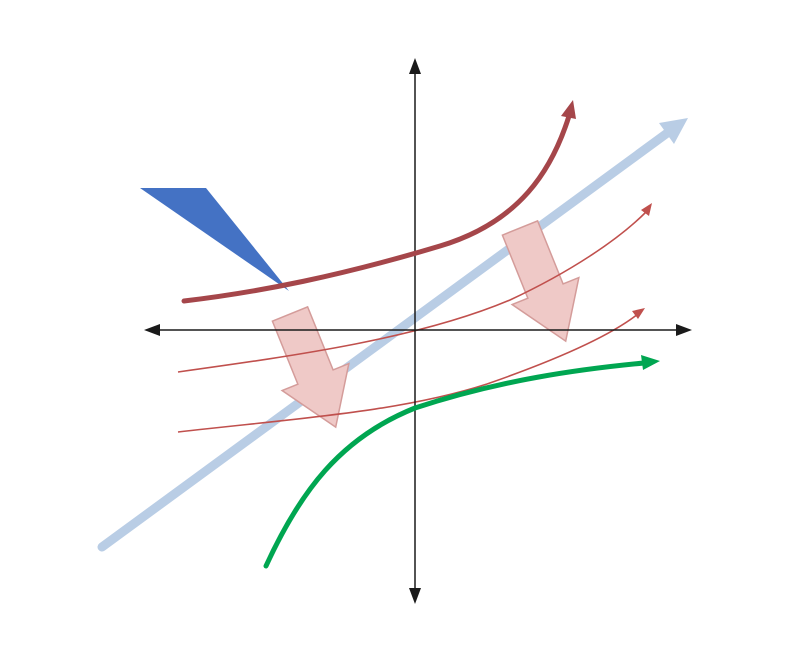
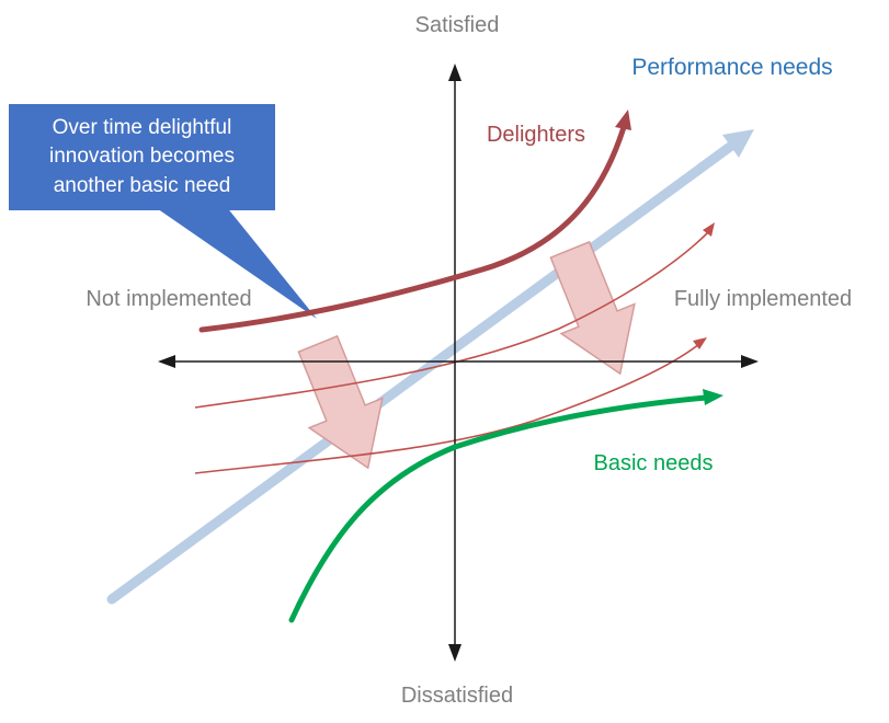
+ Satisfied
+ Dissatisfied
+ Not implemented
+ Fully implemented
+ Performance needs
+ Delighters
+ Basic needs
+ Over time delightful innovation becomes another basic need
